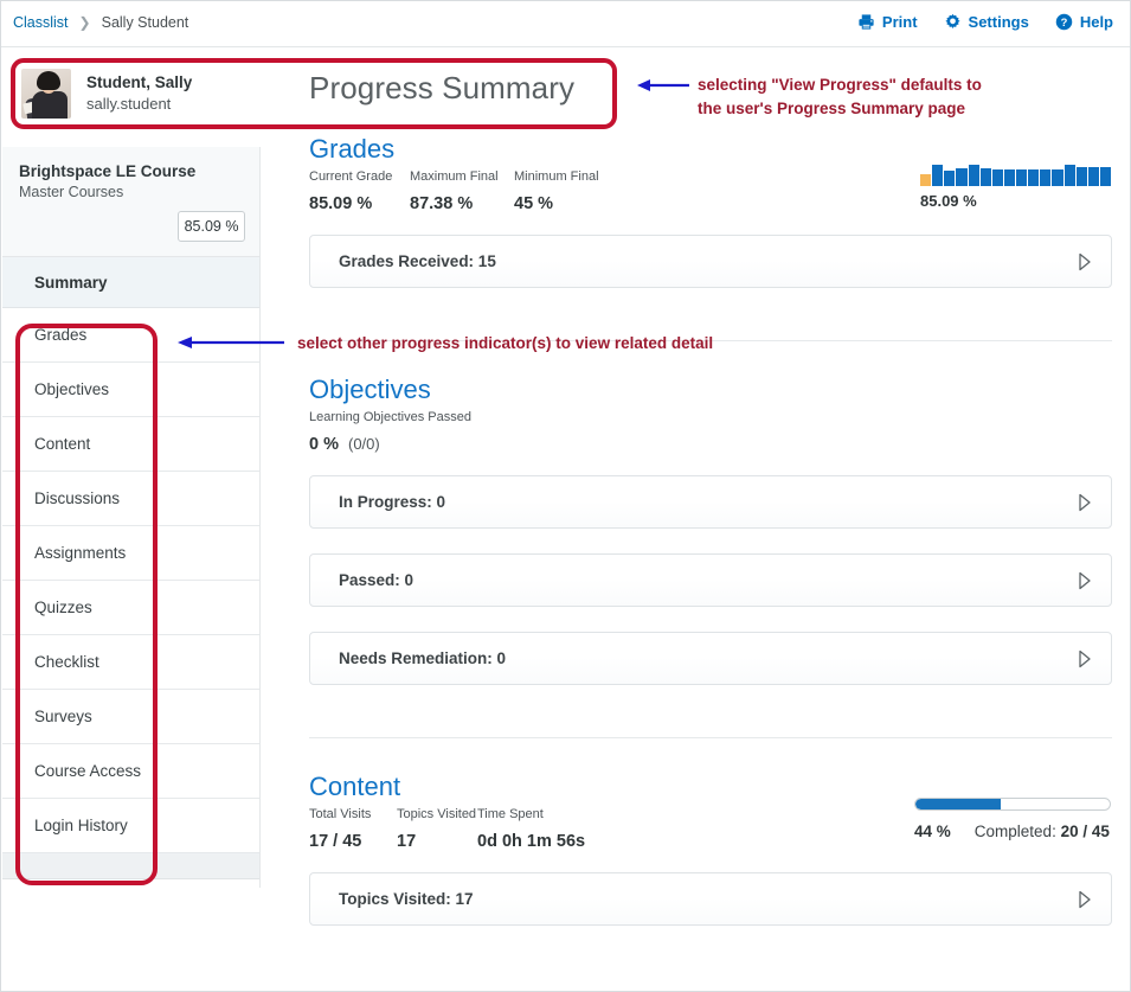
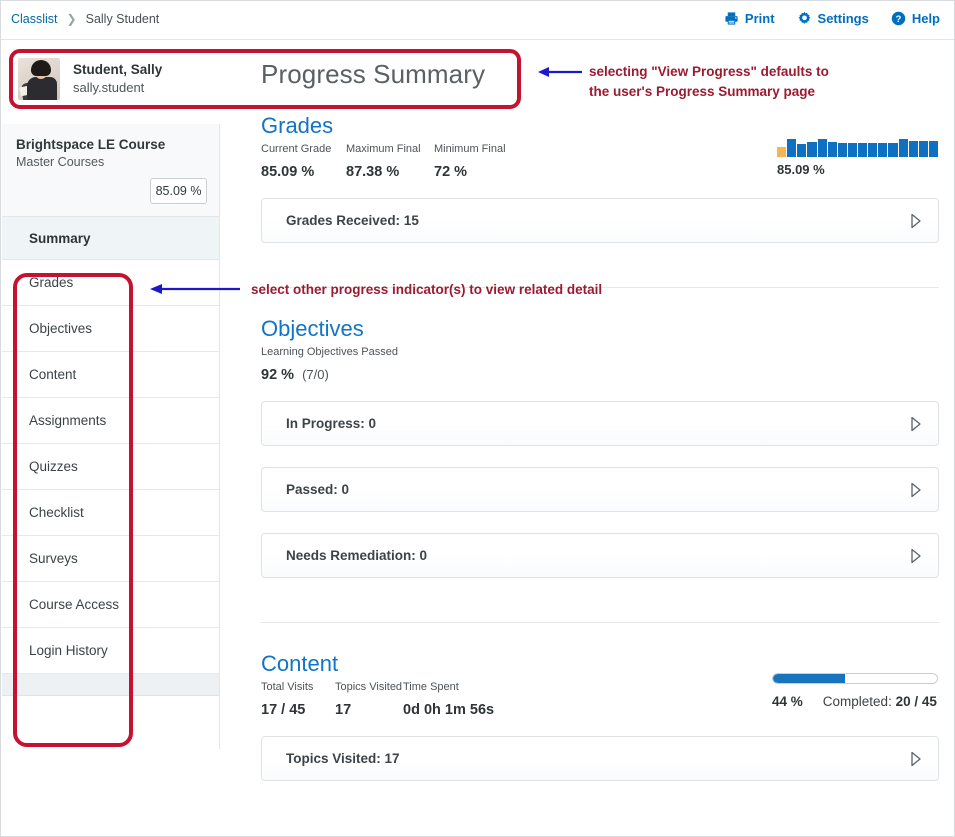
  Classlist
  ❯
  Sally Student
  Print
  Settings
  ?
  Help
  Student, Sally
  sally.student
  Progress Summary
  Brightspace LE Course
  Master Courses
  85.09 %
  Summary
  Grades
  Objectives
  Content
- Discussions
  Assignments
  Quizzes
  Checklist
  Surveys
  Course Access
  Login History
  Grades
  Current Grade
  85.09 %
  Maximum Final
  87.38 %
  Minimum Final
- 45 %
+ 72 %
  85.09 %
  Grades Received: 15
  Objectives
  Learning Objectives Passed
- 0 %
+ 92 %
- (0/0)
+ (7/0)
  In Progress: 0
  Passed: 0
  Needs Remediation: 0
  Content
  Total Visits
  17 / 45
  Topics Visited
  17
  Time Spent
  0d 0h 1m 56s
  44 %
  Completed: 20 / 45
  Topics Visited: 17
  selecting "View Progress" defaults to
  the user's Progress Summary page
  select other progress indicator(s) to view related detail
